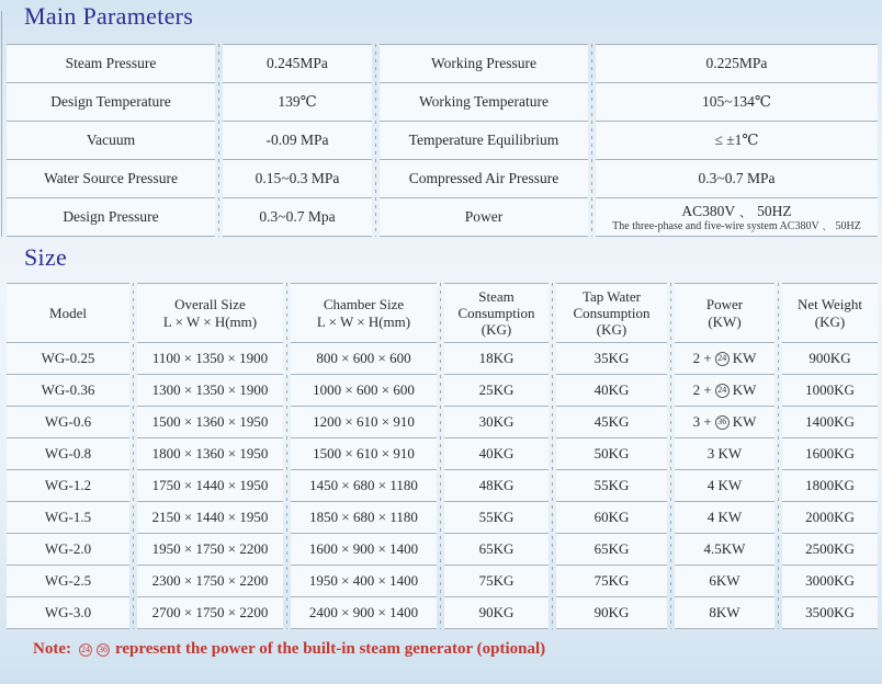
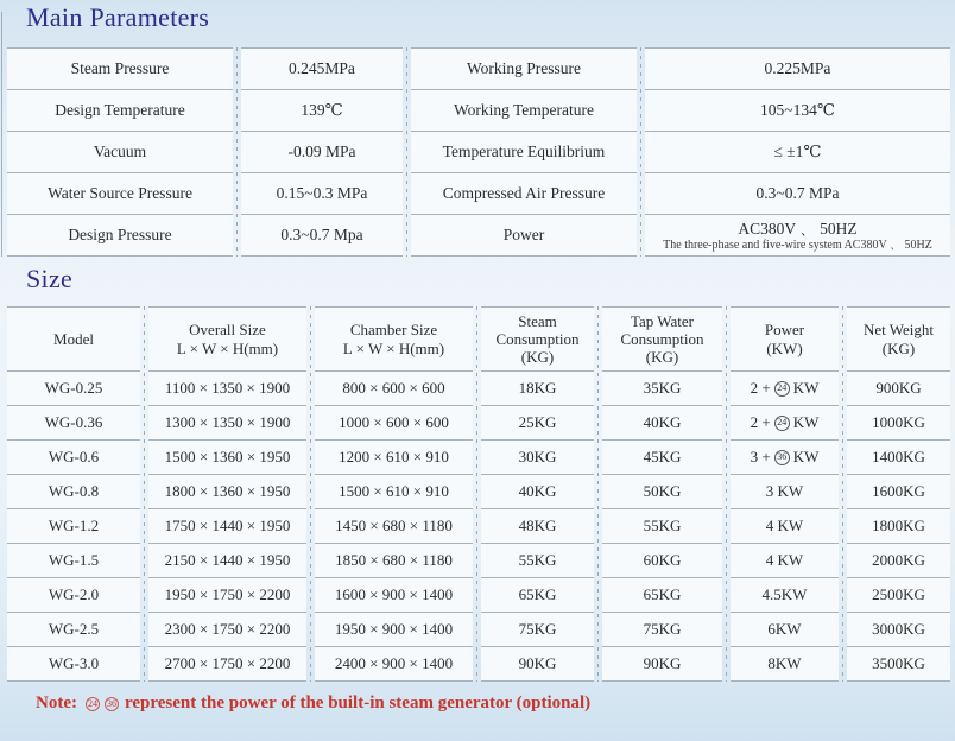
  Main Parameters
  Steam Pressure
  Design Temperature
  Vacuum
  Water Source Pressure
  Design Pressure
  0.245MPa
  139℃
  -0.09 MPa
  0.15~0.3 MPa
  0.3~0.7 Mpa
  Working Pressure
  Working Temperature
  Temperature Equilibrium
  Compressed Air Pressure
  Power
  0.225MPa
  105~134℃
  ≤ ±1℃
  0.3~0.7 MPa
  AC380V 、 50HZ
  The three-phase and five-wire system AC380V 、 50HZ
  Size
  Model
  WG-0.25
  WG-0.36
  WG-0.6
  WG-0.8
  WG-1.2
  WG-1.5
  WG-2.0
  WG-2.5
  WG-3.0
  Overall Size
  L × W × H(mm)
  1100 × 1350 × 1900
  1300 × 1350 × 1900
  1500 × 1360 × 1950
  1800 × 1360 × 1950
  1750 × 1440 × 1950
  2150 × 1440 × 1950
  1950 × 1750 × 2200
  2300 × 1750 × 2200
  2700 × 1750 × 2200
  Chamber Size
  L × W × H(mm)
  800 × 600 × 600
  1000 × 600 × 600
  1200 × 610 × 910
  1500 × 610 × 910
  1450 × 680 × 1180
  1850 × 680 × 1180
  1600 × 900 × 1400
- 1950 × 400 × 1400
+ 1950 × 900 × 1400
  2400 × 900 × 1400
  Steam
  Consumption
  (KG)
  18KG
  25KG
  30KG
  40KG
  48KG
  55KG
  65KG
  75KG
  90KG
  Tap Water
  Consumption
  (KG)
  35KG
  40KG
  45KG
  50KG
  55KG
  60KG
  65KG
  75KG
  90KG
  Power
  (KW)
  2 +
  24
  KW
  2 +
  24
  KW
  3 +
  36
  KW
  3 KW
  4 KW
  4 KW
  4.5KW
  6KW
  8KW
  Net Weight
  (KG)
  900KG
  1000KG
  1400KG
  1600KG
  1800KG
  2000KG
  2500KG
  3000KG
  3500KG
  Note:
  24
  36
  represent the power of the built-in steam generator (optional)
